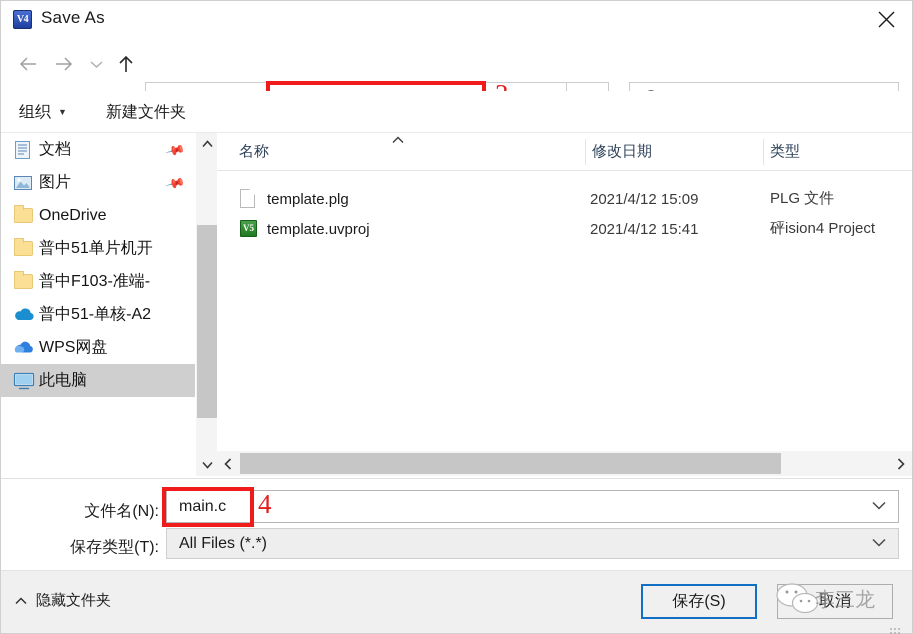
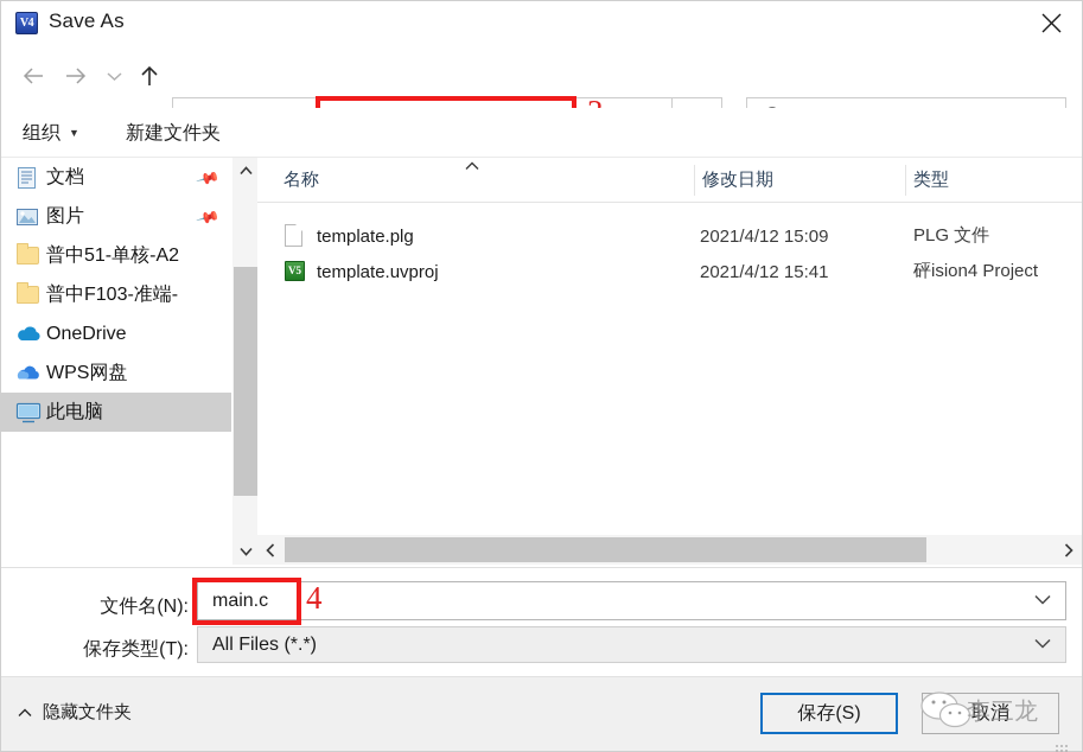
  V4
  Save As
  组织
  ▼
  新建文件夹
  文档
  图片
- OneDrive
+ 普中51-单核-A2
- 普中51单片机开
  普中F103-准端-
- 普中51-单核-A2
+ OneDrive
  WPS网盘
  此电脑
  名称
  修改日期
  类型
  template.plg
  2021/4/12 15:09
  PLG 文件
  V5
  template.uvproj
  2021/4/12 15:41
  砰ision4 Project
  文件名(N):
  main.c
  4
  保存类型(T):
  All Files (*.*)
  隐藏文件夹
  保存(S)
  取消
  李三龙
